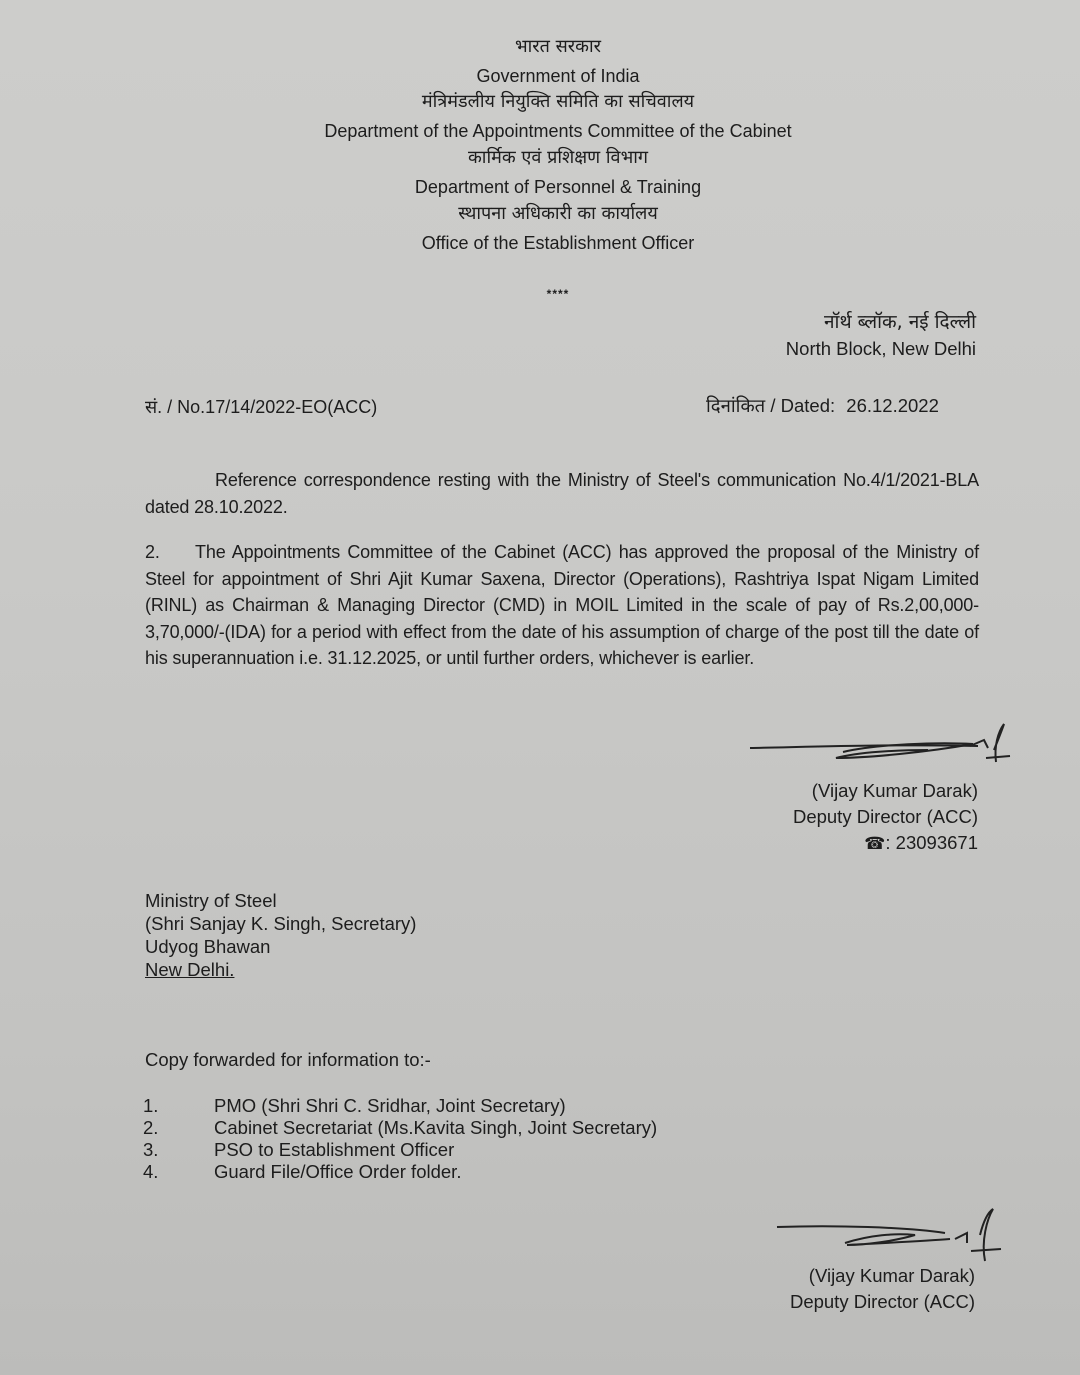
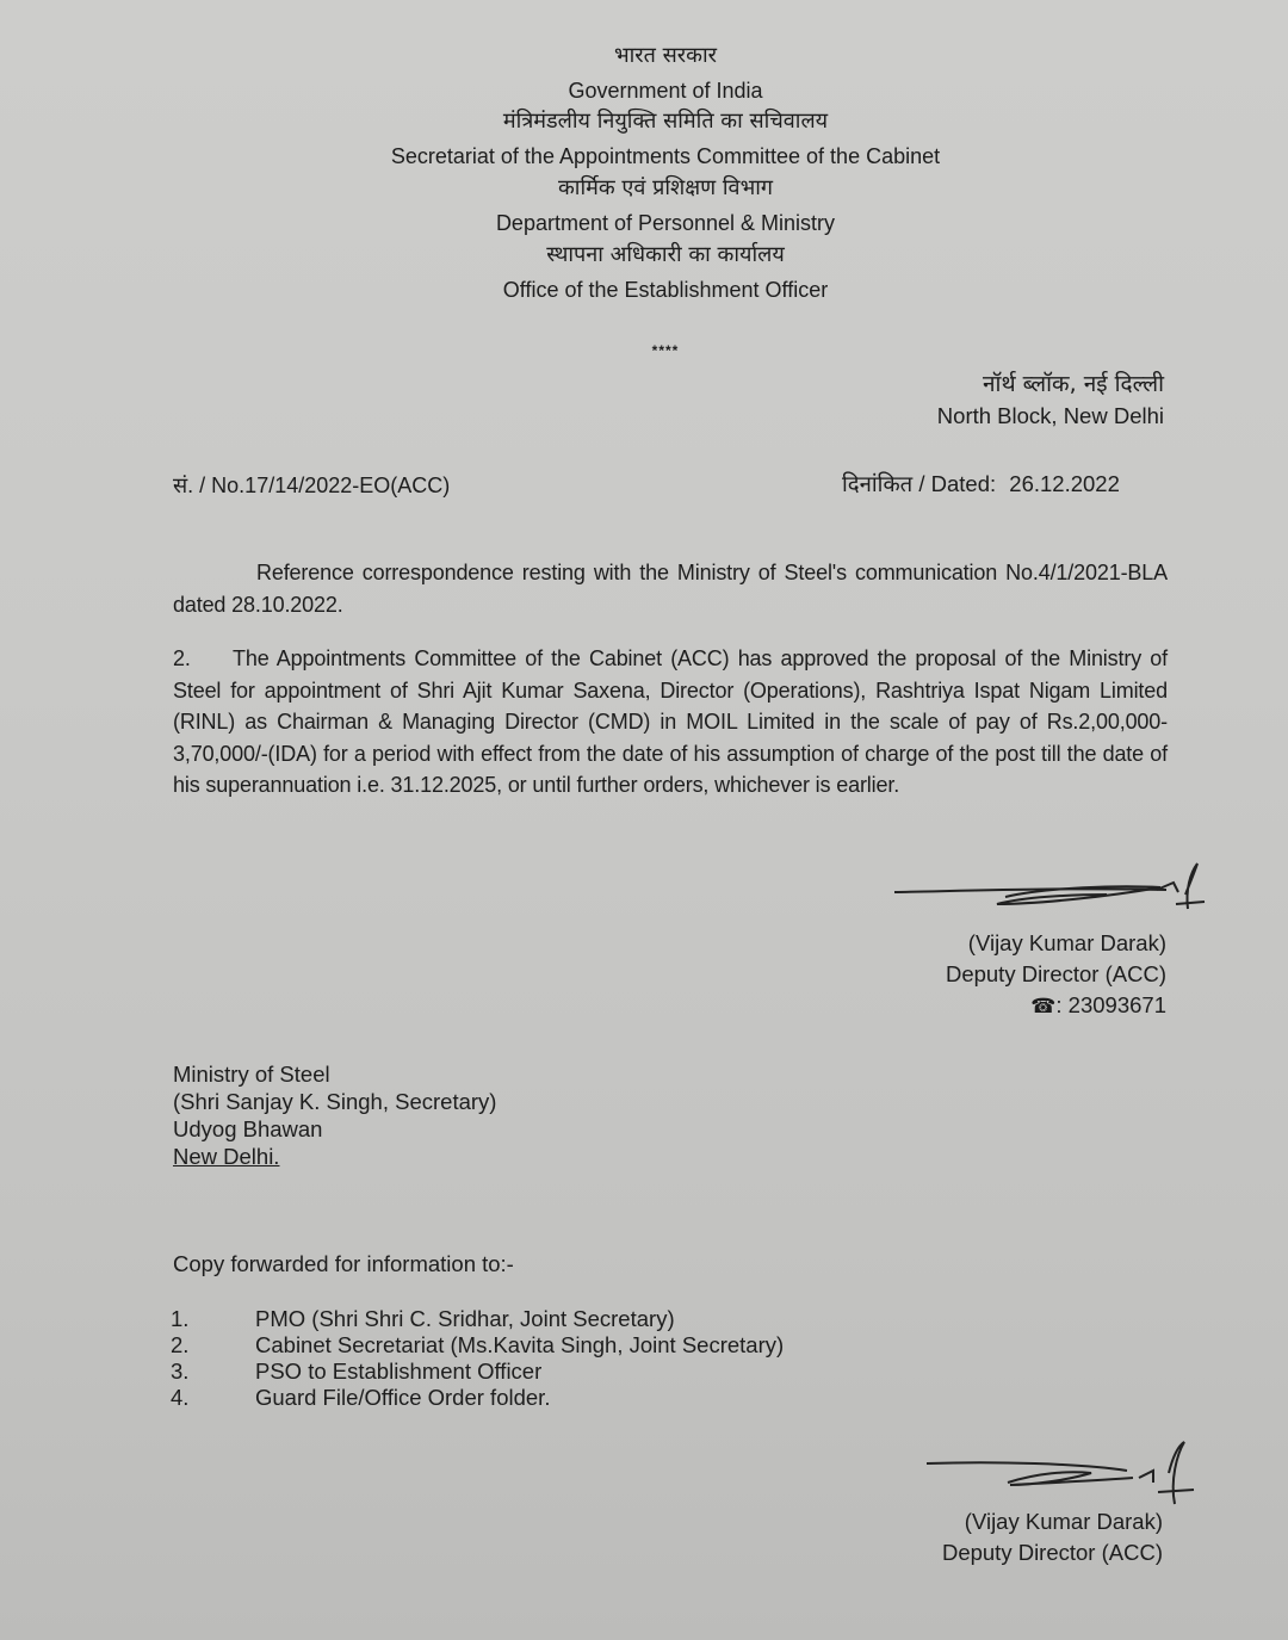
  भारत सरकार
  Government of India
  मंत्रिमंडलीय नियुक्ति समिति का सचिवालय
- Department of the Appointments Committee of the Cabinet
+ Secretariat of the Appointments Committee of the Cabinet
  कार्मिक एवं प्रशिक्षण विभाग
- Department of Personnel & Training
+ Department of Personnel & Ministry
  स्थापना अधिकारी का कार्यालय
  Office of the Establishment Officer
  ****
  नॉर्थ ब्लॉक, नई दिल्ली
  North Block, New Delhi
  सं. / No.17/14/2022-EO(ACC)
  दिनांकित / Dated: 26.12.2022
  Reference correspondence resting with the Ministry of Steel's communication No.4/1/2021-BLA dated 28.10.2022.
  2. The Appointments Committee of the Cabinet (ACC) has approved the proposal of the Ministry of Steel for appointment of Shri Ajit Kumar Saxena, Director (Operations), Rashtriya Ispat Nigam Limited (RINL) as Chairman & Managing Director (CMD) in MOIL Limited in the scale of pay of Rs.2,00,000-3,70,000/-(IDA) for a period with effect from the date of his assumption of charge of the post till the date of his superannuation i.e. 31.12.2025, or until further orders, whichever is earlier.
  (Vijay Kumar Darak)
  Deputy Director (ACC)
  ☎: 23093671
  Ministry of Steel
  (Shri Sanjay K. Singh, Secretary)
  Udyog Bhawan
  New Delhi.
  Copy forwarded for information to:-
  1.
  PMO (Shri Shri C. Sridhar, Joint Secretary)
  2.
  Cabinet Secretariat (Ms.Kavita Singh, Joint Secretary)
  3.
  PSO to Establishment Officer
  4.
  Guard File/Office Order folder.
  (Vijay Kumar Darak)
  Deputy Director (ACC)
